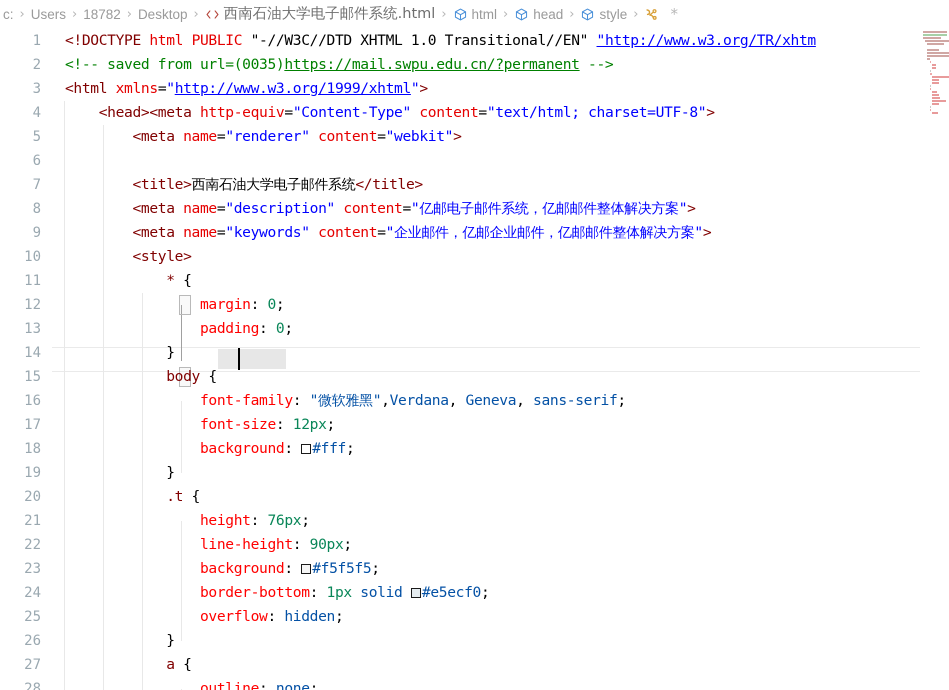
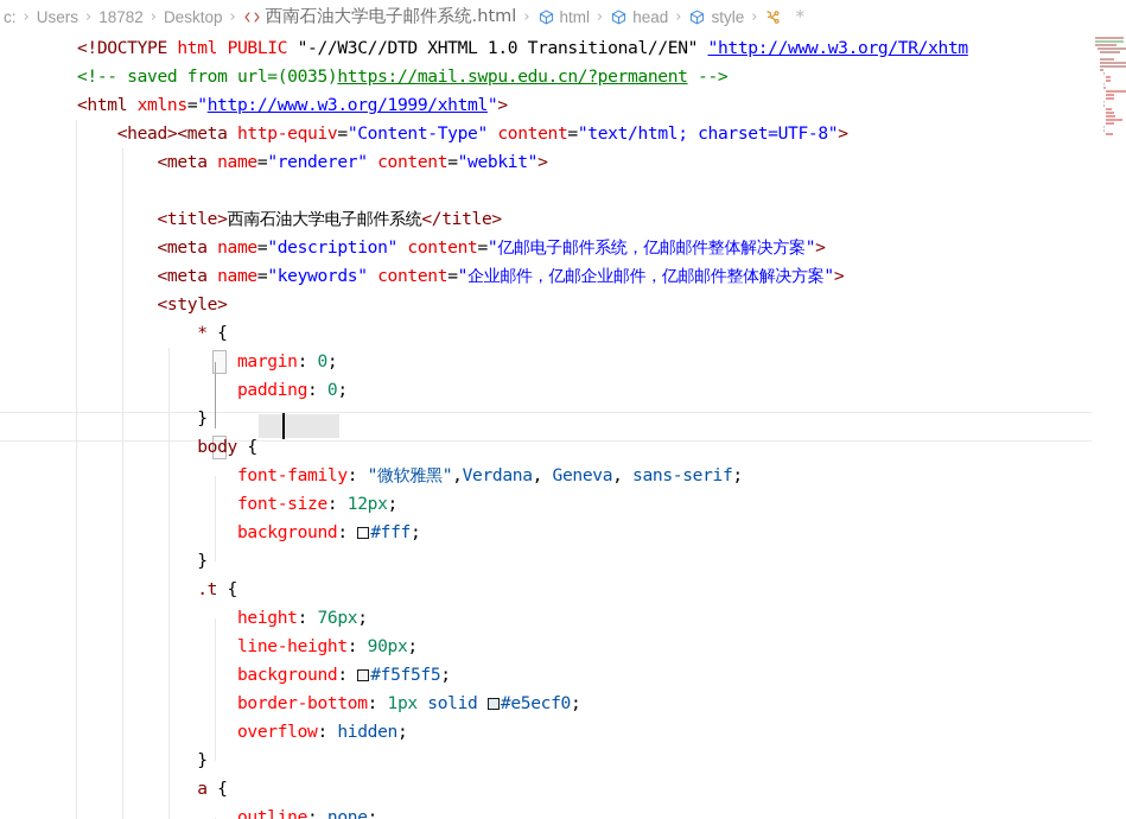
  c:
  ›
  Users
  ›
  18782
  ›
  Desktop
  ›
  西南石油大学电子邮件系统.html
  ›
  html
  ›
  head
  ›
  style
  ›
  *
- 1
- 2
- 3
- 4
- 5
- 6
- 7
- 8
- 9
- 10
- 11
- 12
- 13
- 14
- 15
- 16
- 17
- 18
- 19
- 20
- 21
- 22
- 23
- 24
- 25
- 26
- 27
- 28
  <!DOCTYPE html PUBLIC "-//W3C//DTD XHTML 1.0 Transitional//EN" "http://www.w3.org/TR/xhtm
  <!-- saved from url=(0035)https://mail.swpu.edu.cn/?permanent -->
  <html xmlns="http://www.w3.org/1999/xhtml">
  <head><meta http-equiv="Content-Type" content="text/html; charset=UTF-8">
  <meta name="renderer" content="webkit">
  <title>西南石油大学电子邮件系统</title>
  <meta name="description" content="亿邮电子邮件系统，亿邮邮件整体解决方案">
  <meta name="keywords" content="企业邮件，亿邮企业邮件，亿邮邮件整体解决方案">
  <style>
  * {
  margin: 0;
  padding: 0;
  }
  body {
  font-family: "微软雅黑",Verdana, Geneva, sans-serif;
  font-size: 12px;
  background: #fff;
  }
  .t {
  height: 76px;
  line-height: 90px;
  background: #f5f5f5;
  border-bottom: 1px solid #e5ecf0;
  overflow: hidden;
  }
  a {
  outline: none;
